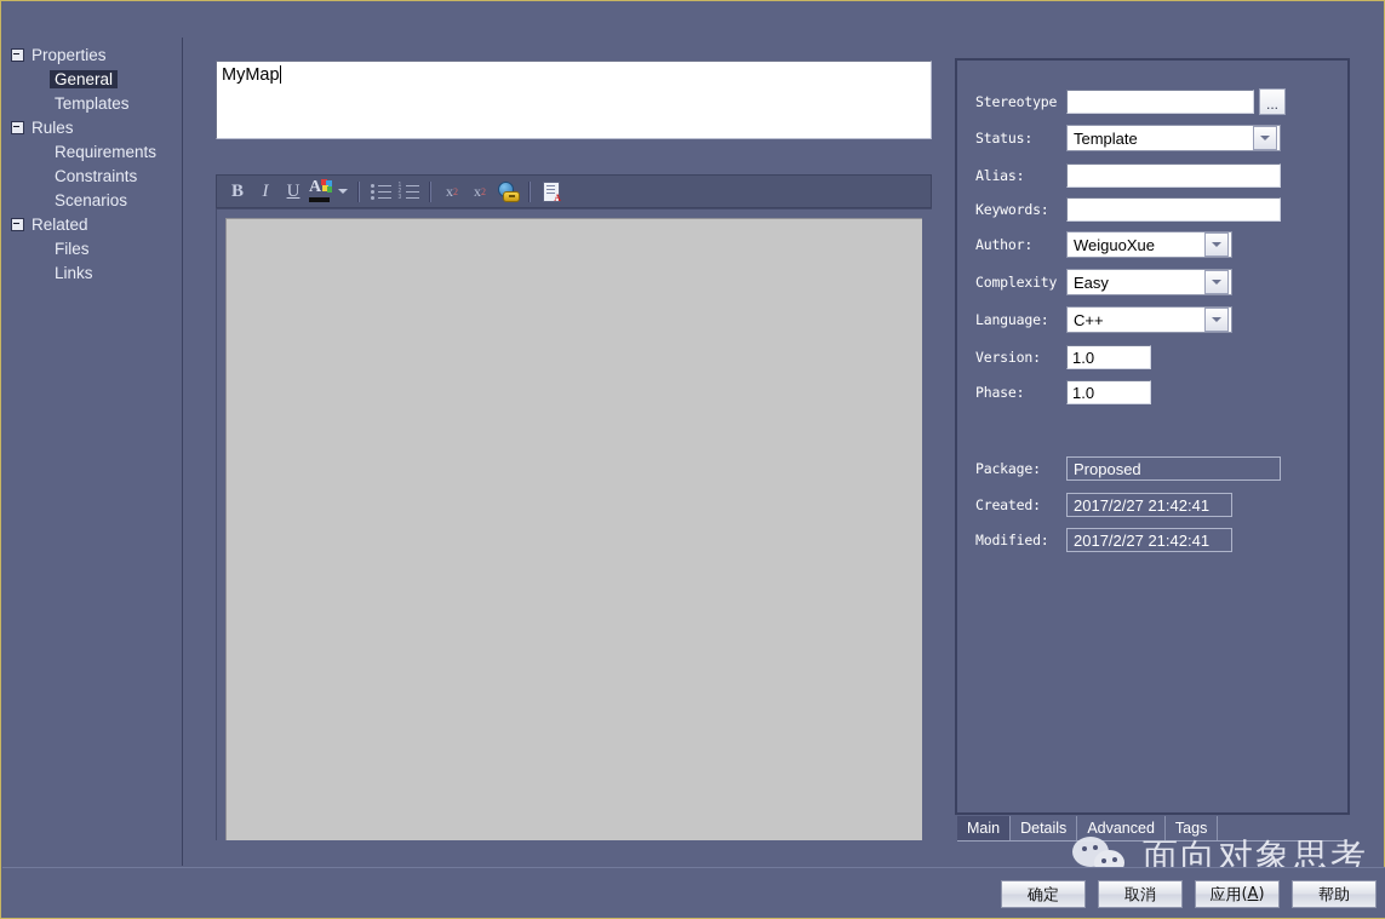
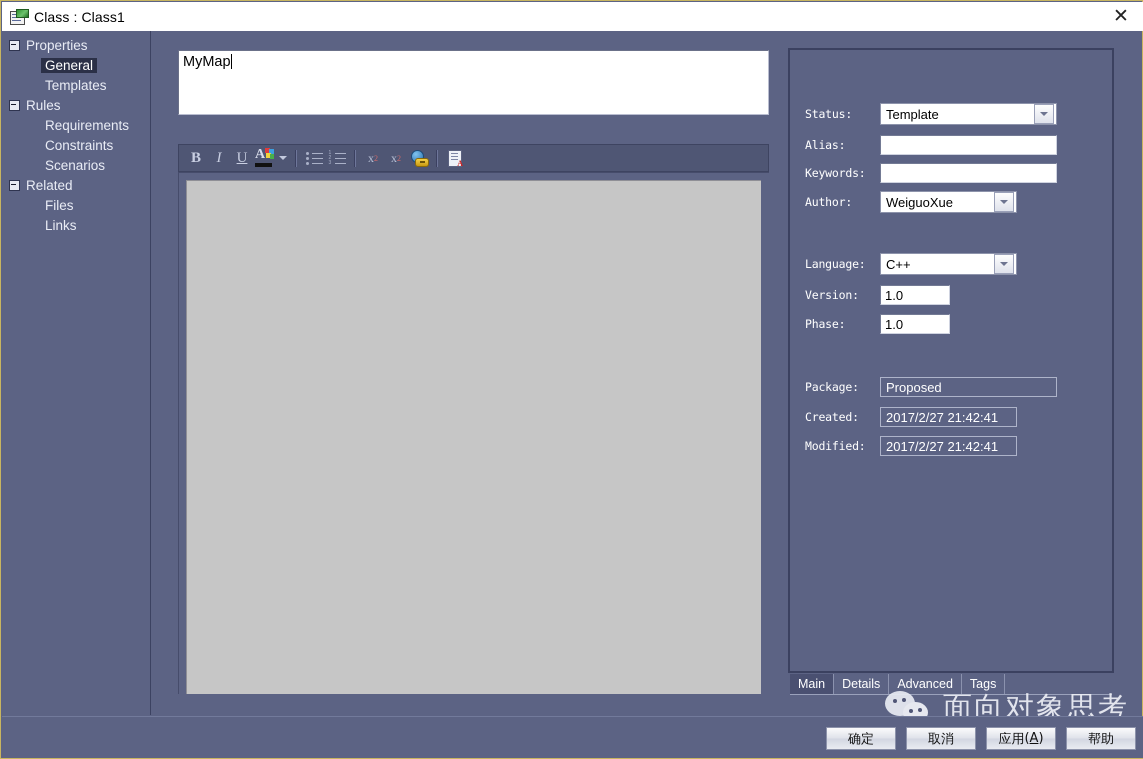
+ Class : Class1
+ ✕
  Properties
  General
  Templates
  Rules
  Requirements
  Constraints
  Scenarios
  Related
  Files
  Links
  MyMap
  B
  I
  U
  A
  x
  2
  x
  2
  A
- Stereotype
- ...
  Status:
  Template
  Alias:
  Keywords:
  Author:
  WeiguoXue
- Complexity
- Easy
  Language:
  C++
  Version:
  1.0
  Phase:
  1.0
  Package:
  Proposed
  Created:
  2017/2/27 21:42:41
  Modified:
  2017/2/27 21:42:41
  Main
  Details
  Advanced
  Tags
  面向对象思考
  确定
  取消
  应用
  (
  A
  )
  帮助
